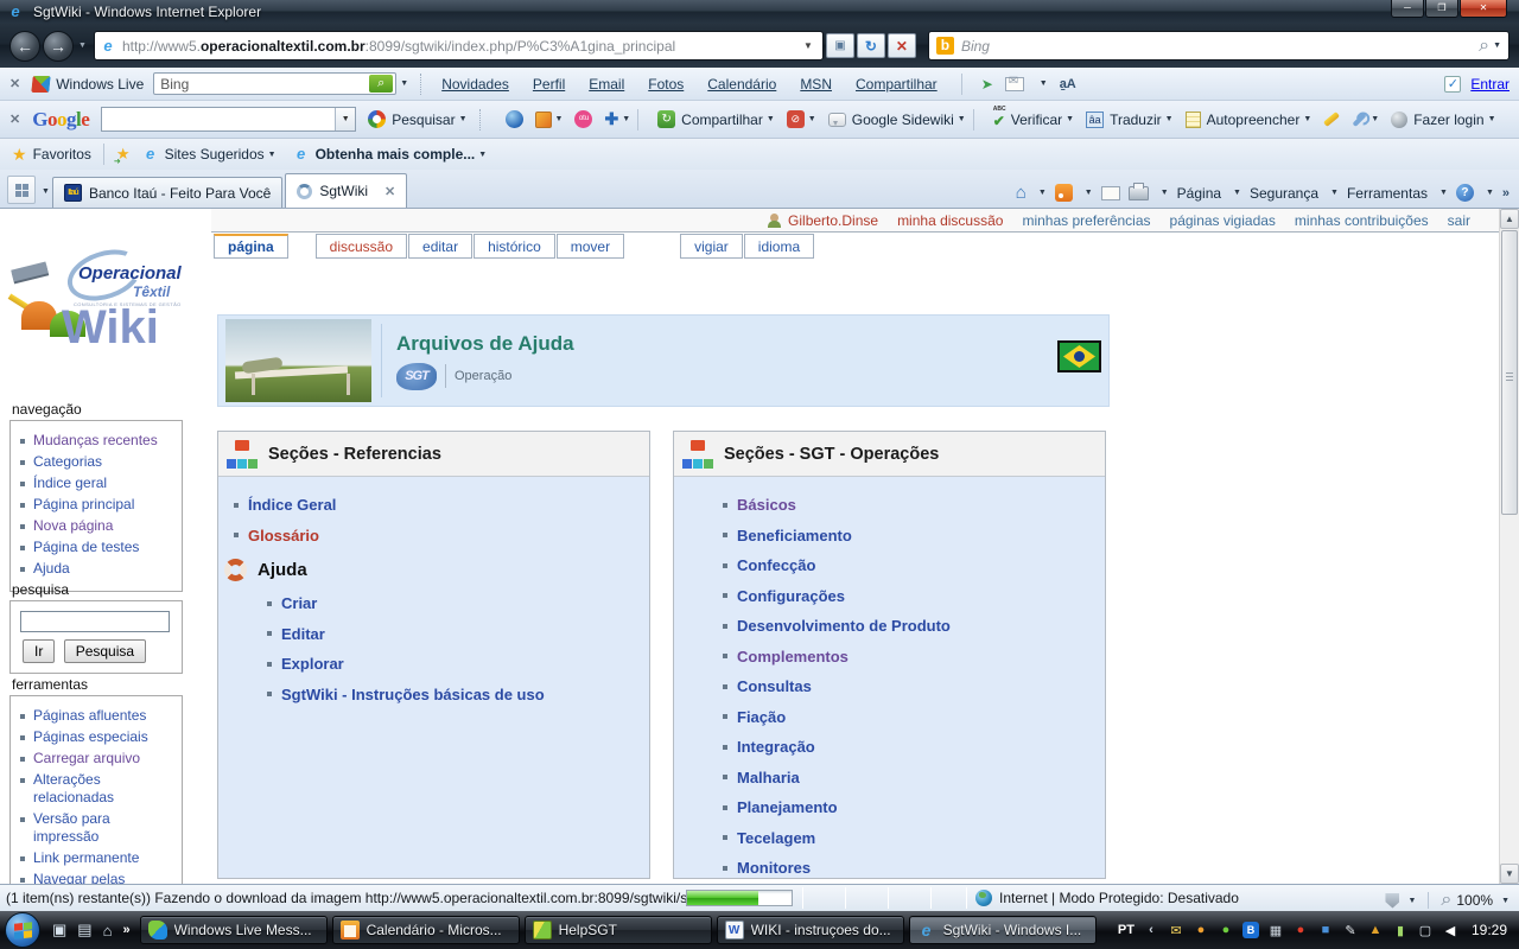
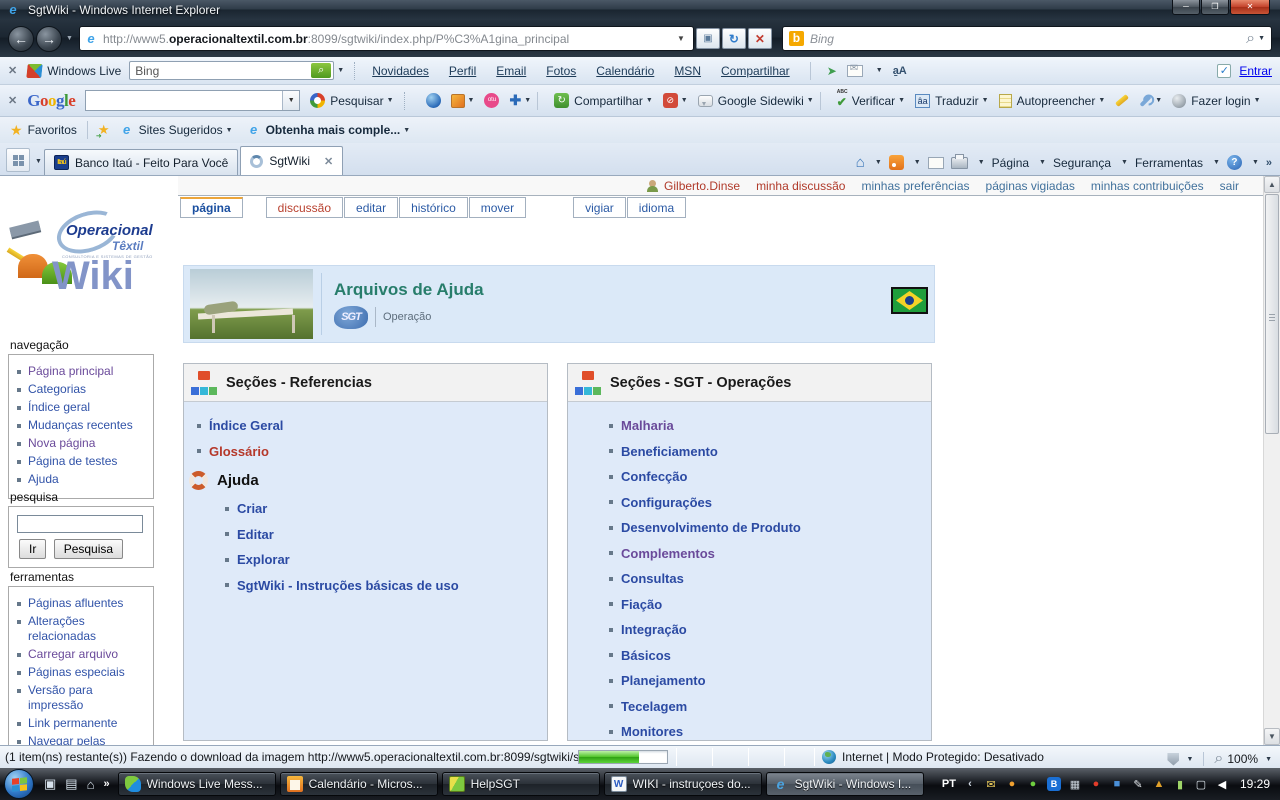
  SgtWiki - Windows Internet Explorer
  ─
  ❐
  ✕
  ←
  →
  http://www5.operacionaltextil.com.br:8099/sgtwiki/index.php/P%C3%A1gina_principal
  ▣
  ↻
  ✕
  Bing
  Windows Live
  Bing
  Novidades
  Perfil
  Email
  Fotos
  Calendário
  MSN
  Compartilhar
  Entrar
  Google
  Pesquisar
  Compartilhar
  Google Sidewiki
  Verificar
  Traduzir
  Autopreencher
  Fazer login
  Favoritos
  Sites Sugeridos
  Obtenha mais comple...
  Banco Itaú - Feito Para Você
  SgtWiki
  Página
  Segurança
  Ferramentas
  Operacional
  Têxtil
  Wiki
  navegação
- Mudanças recentes
+ Página principal
  Categorias
  Índice geral
- Página principal
+ Mudanças recentes
  Nova página
  Página de testes
  Ajuda
  pesquisa
  Ir Pesquisa
  ferramentas
  Páginas afluentes
- Páginas especiais
+ Alterações relacionadas
  Carregar arquivo
- Alterações relacionadas
+ Páginas especiais
  Versão para impressão
  Link permanente
  Navegar pelas
  Gilberto.Dinse
  minha discussão
  minhas preferências
  páginas vigiadas
  minhas contribuições
  sair
  página
  discussão
  editar
  histórico
  mover
  vigiar
  idioma
  Arquivos de Ajuda
  SGT
  Operação
  Seções - Referencias
  Índice Geral
  Glossário
  Ajuda
  Criar
  Editar
  Explorar
  SgtWiki - Instruções básicas de uso
  Seções - SGT - Operações
- Básicos
+ Malharia
  Beneficiamento
  Confecção
  Configurações
  Desenvolvimento de Produto
  Complementos
  Consultas
  Fiação
  Integração
- Malharia
+ Básicos
  Planejamento
  Tecelagem
  Monitores
  ▲
  ▼
  (1 item(ns) restante(s)) Fazendo o download da imagem http://www5.operacionaltextil.com.br:8099/sgtwiki/s
  Internet | Modo Protegido: Desativado
  100%
  ▣
  ▤
  ⌂
  Windows Live Mess...
  Calendário - Micros...
  HelpSGT
  WIKI - instruçoes do...
  SgtWiki - Windows I...
  PT
  ‹
  ✉
  ●
  ●
  B
  ▦
  ●
  ■
  ✎
  ▲
  ▮
  ▢
  ◀
  19:29
